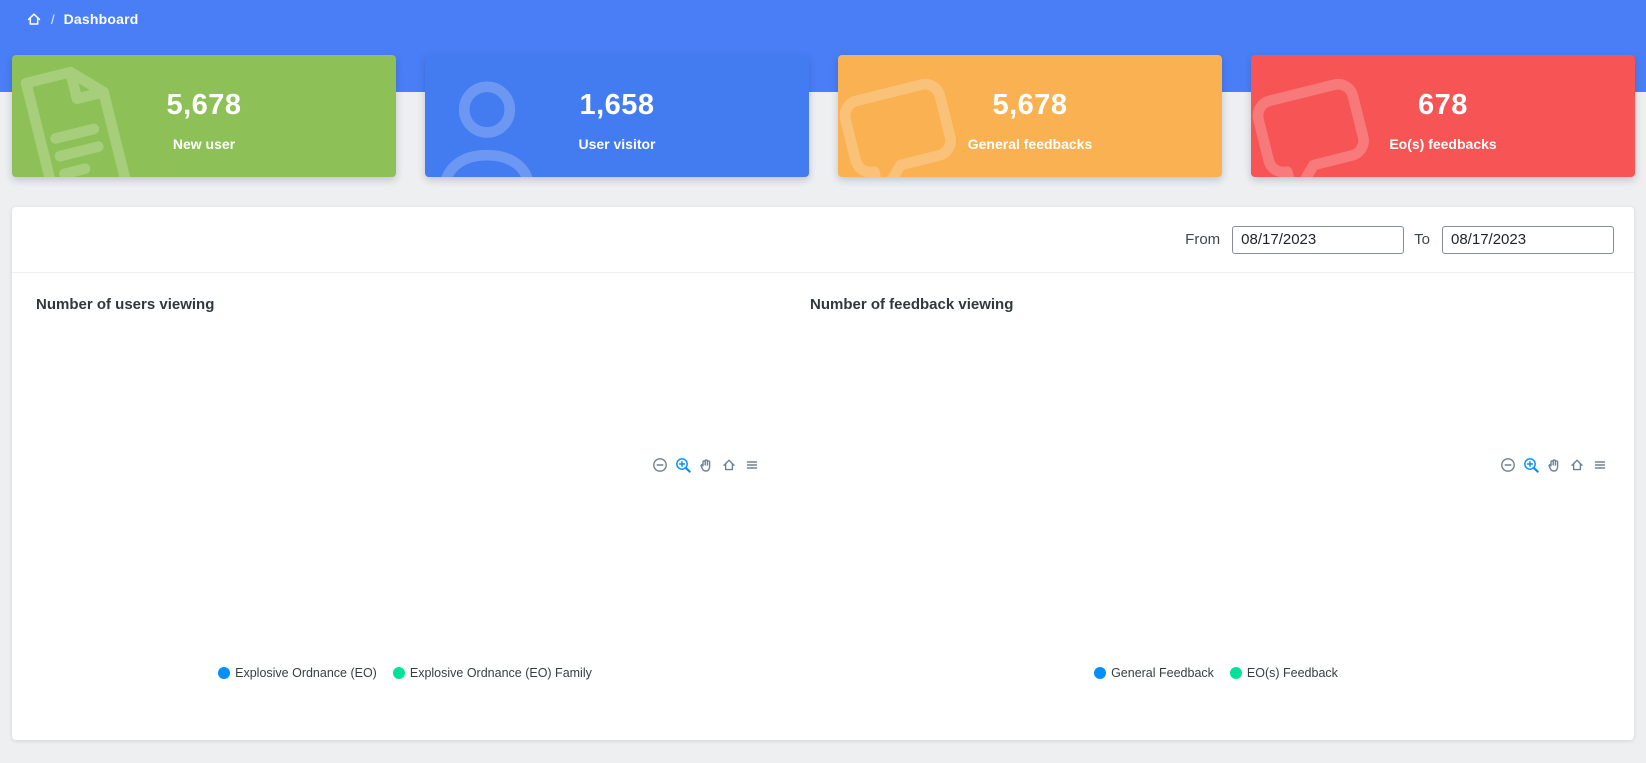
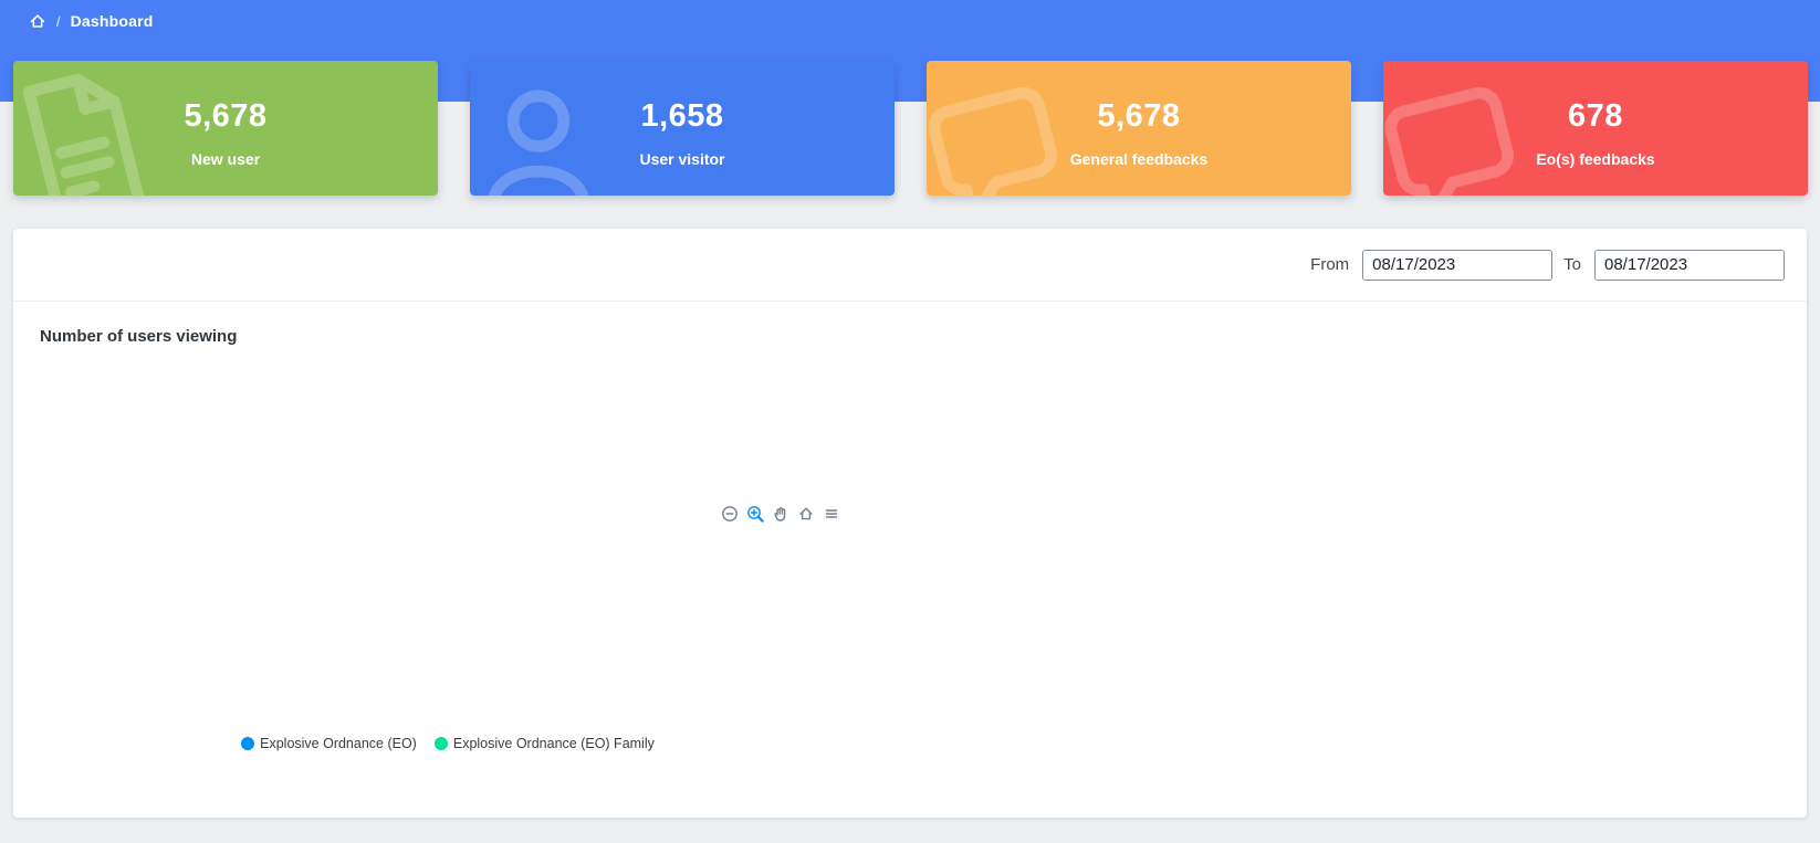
  /
  Dashboard
  5,678
  New user
  1,658
  User visitor
  5,678
  General feedbacks
  678
  Eo(s) feedbacks
  From
  08/17/2023
  To
  08/17/2023
  Number of users viewing
  Explosive Ordnance (EO)
  Explosive Ordnance (EO) Family
- Number of feedback viewing
- General Feedback
- EO(s) Feedback
